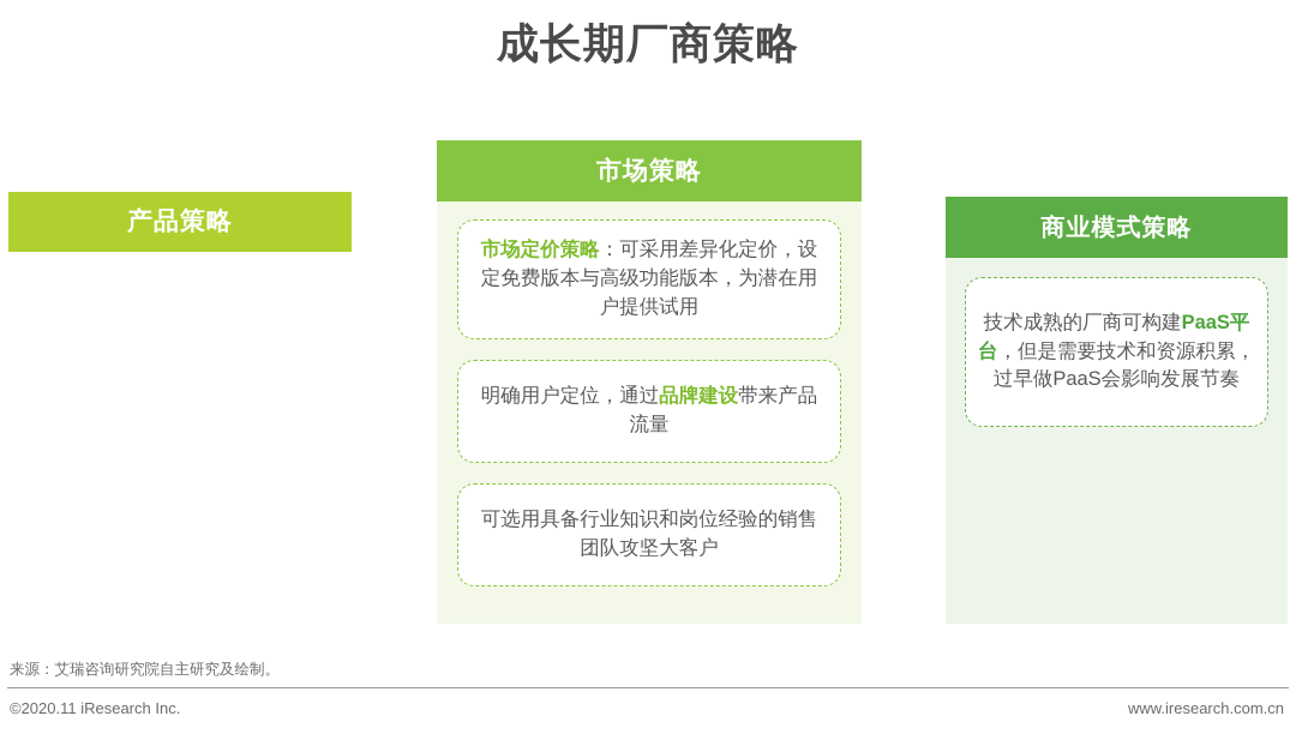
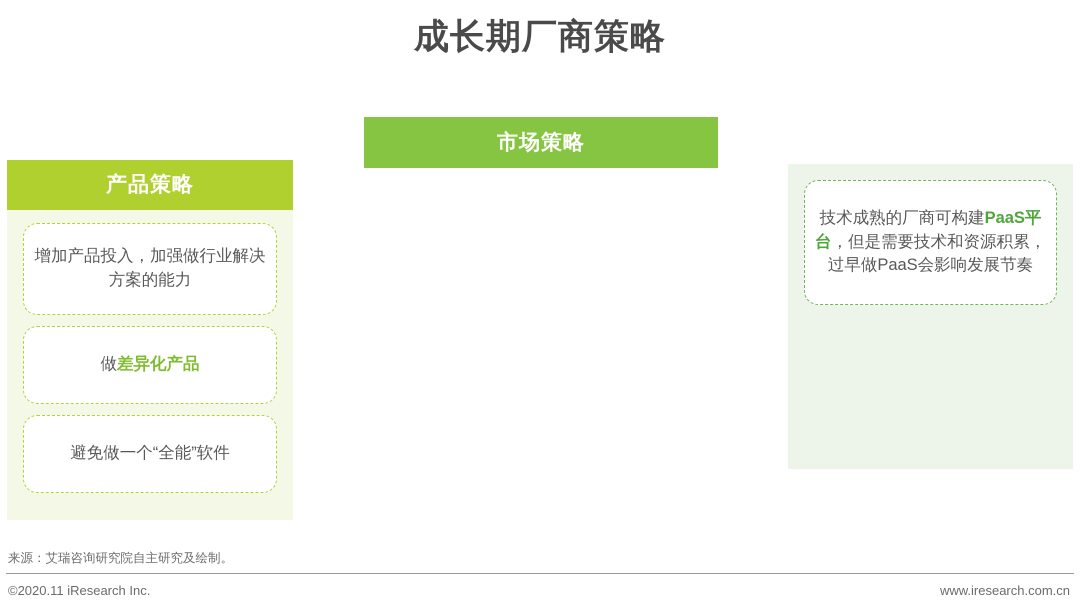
  成长期厂商策略
  产品策略
+ 增加产品投入，加强做行业解决方案的能力
+ 做差异化产品
+ 避免做一个“全能”软件
  市场策略
- 市场定价策略：可采用差异化定价，设定免费版本与高级功能版本，为潜在用户提供试用
- 明确用户定位，通过品牌建设带来产品流量
- 可选用具备行业知识和岗位经验的销售团队攻坚大客户
- 商业模式策略
  技术成熟的厂商可构建PaaS平台，但是需要技术和资源积累，过早做PaaS会影响发展节奏
  来源：艾瑞咨询研究院自主研究及绘制。
  ©2020.11 iResearch Inc.
  www.iresearch.com.cn
